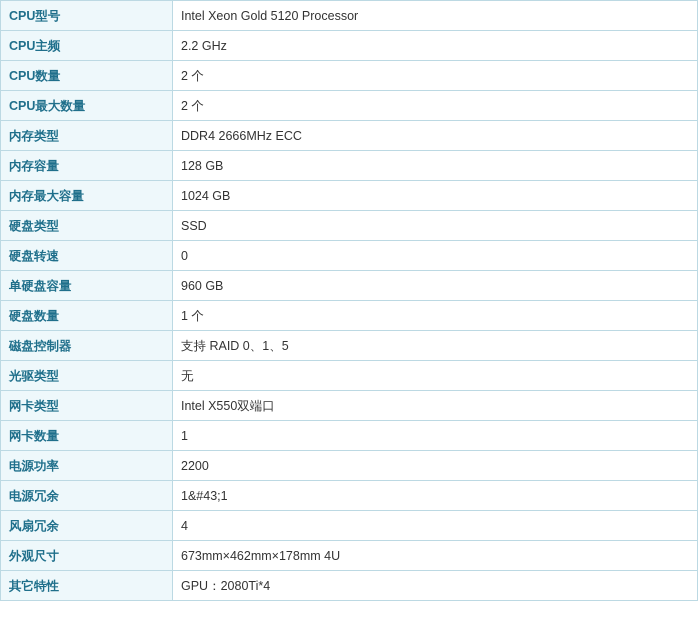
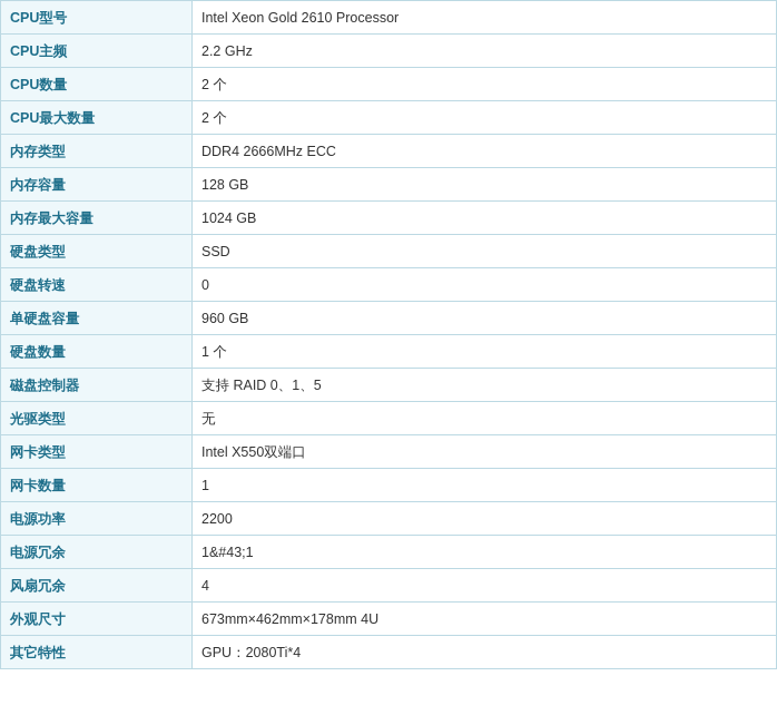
- CPU型号	Intel Xeon Gold 5120 Processor
+ CPU型号	Intel Xeon Gold 2610 Processor
  CPU主频	2.2 GHz
  CPU数量	2 个
  CPU最大数量	2 个
  内存类型	DDR4 2666MHz ECC
  内存容量	128 GB
  内存最大容量	1024 GB
  硬盘类型	SSD
  硬盘转速	0
  单硬盘容量	960 GB
  硬盘数量	1 个
  磁盘控制器	支持 RAID 0、1、5
  光驱类型	无
  网卡类型	Intel X550双端口
  网卡数量	1
  电源功率	2200
  电源冗余	1&#43;1
  风扇冗余	4
  外观尺寸	673mm×462mm×178mm 4U
  其它特性	GPU：2080Ti*4
